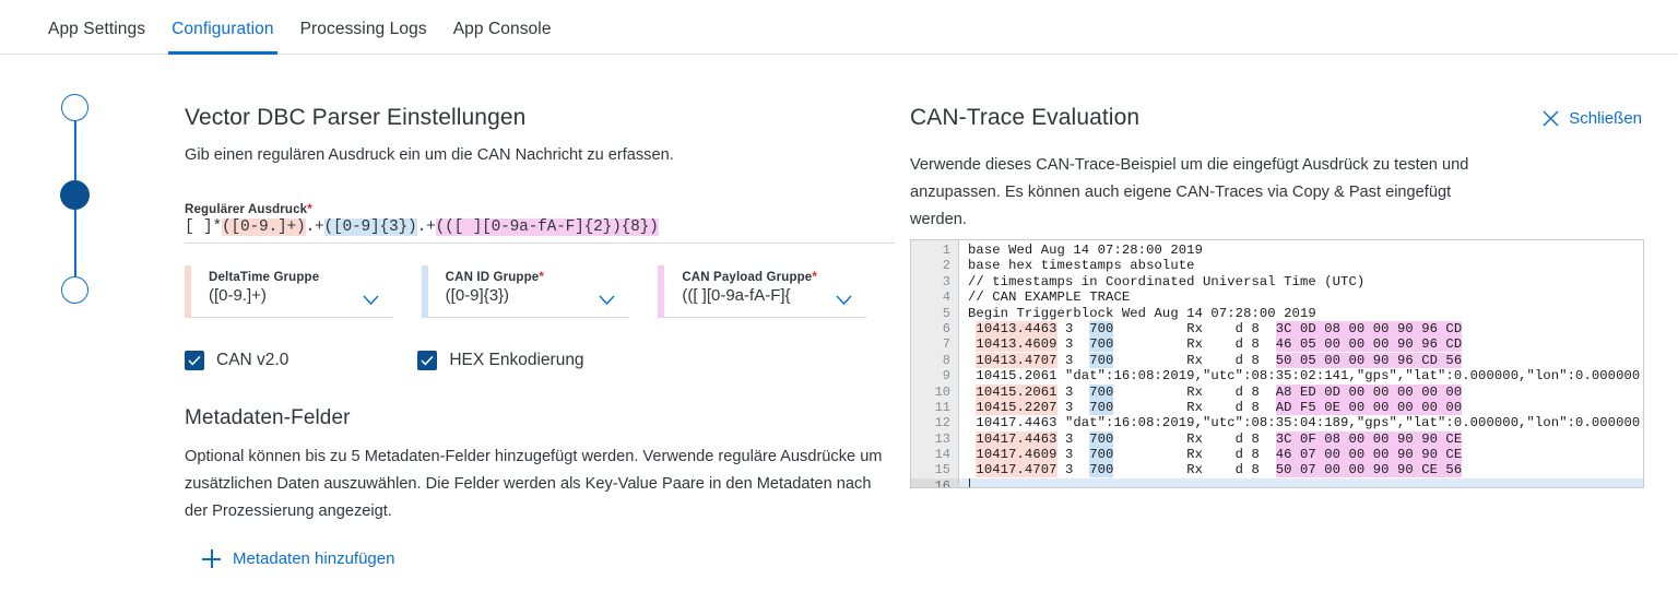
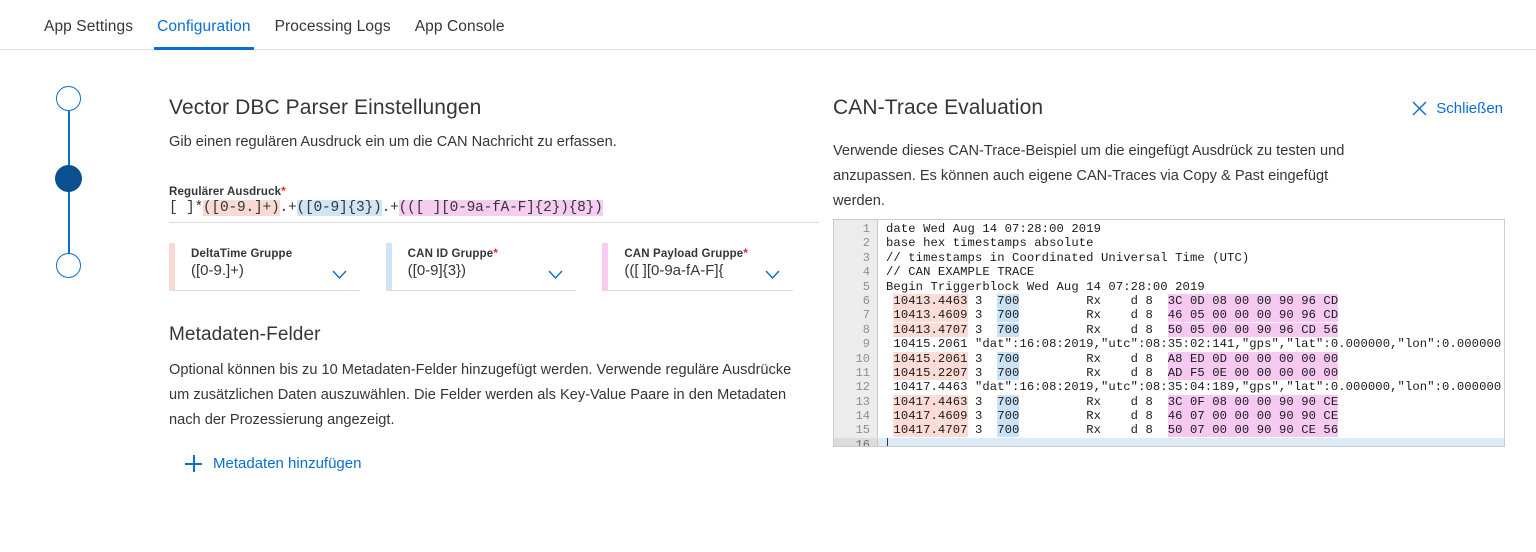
  App Settings
  Configuration
  Processing Logs
  App Console
  Vector DBC Parser Einstellungen
  Gib einen regulären Ausdruck ein um die CAN Nachricht zu erfassen.
  Regulärer Ausdruck*
  [ ]*([0-9.]+).+([0-9]{3}).+(([ ][0-9a-fA-F]{2}){8})
  DeltaTime Gruppe
  ([0-9.]+)
  CAN ID Gruppe*
  ([0-9]{3})
  CAN Payload Gruppe*
  (([ ][0-9a-fA-F]{
- CAN v2.0
- HEX Enkodierung
  Metadaten-Felder
- Optional können bis zu 5 Metadaten-Felder hinzugefügt werden. Verwende reguläre Ausdrücke um zusätzlichen Daten auszuwählen. Die Felder werden als Key-Value Paare in den Metadaten nach der Prozessierung angezeigt.
+ Optional können bis zu 10 Metadaten-Felder hinzugefügt werden. Verwende reguläre Ausdrücke um zusätzlichen Daten auszuwählen. Die Felder werden als Key-Value Paare in den Metadaten nach der Prozessierung angezeigt.
  Metadaten hinzufügen
  CAN-Trace Evaluation
  Schließen
  Verwende dieses CAN-Trace-Beispiel um die eingefügt Ausdrück zu testen und anzupassen. Es können auch eigene CAN-Traces via Copy & Past eingefügt werden.
  1
  2
  3
  4
  5
  6
  7
  8
  9
  10
  11
  12
  13
  14
  15
  16
- base Wed Aug 14 07:28:00 2019
+ date Wed Aug 14 07:28:00 2019
  base hex timestamps absolute
  // timestamps in Coordinated Universal Time (UTC)
  // CAN EXAMPLE TRACE
  Begin Triggerblock Wed Aug 14 07:28:00 2019
  10413.4463 3 700 Rx d 8 3C 0D 08 00 00 90 96 CD
  10413.4609 3 700 Rx d 8 46 05 00 00 00 90 96 CD
  10413.4707 3 700 Rx d 8 50 05 00 00 90 96 CD 56
  10415.2061 "dat":16:08:2019,"utc":08:35:02:141,"gps","lat":0.000000,"lon":0.000000
  10415.2061 3 700 Rx d 8 A8 ED 0D 00 00 00 00 00
  10415.2207 3 700 Rx d 8 AD F5 0E 00 00 00 00 00
  10417.4463 "dat":16:08:2019,"utc":08:35:04:189,"gps","lat":0.000000,"lon":0.000000
  10417.4463 3 700 Rx d 8 3C 0F 08 00 00 90 90 CE
  10417.4609 3 700 Rx d 8 46 07 00 00 00 90 90 CE
  10417.4707 3 700 Rx d 8 50 07 00 00 90 90 CE 56
